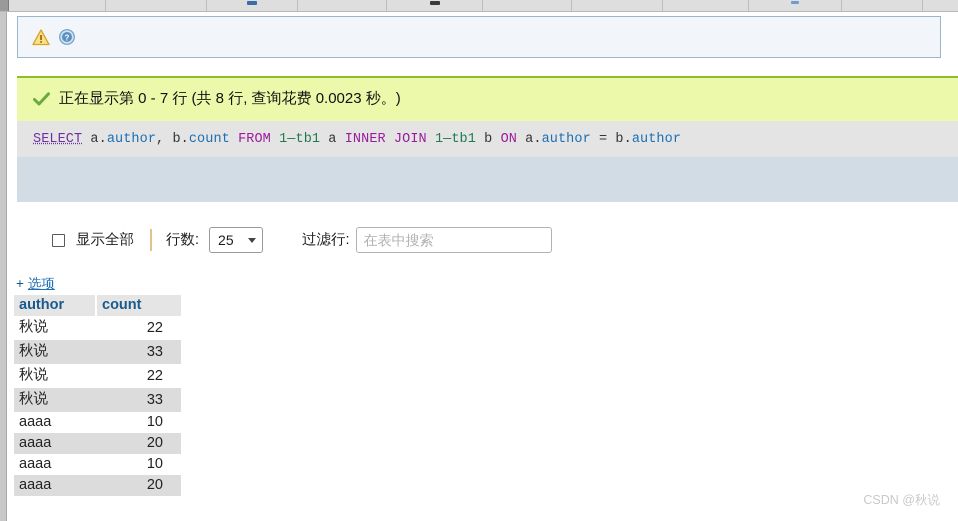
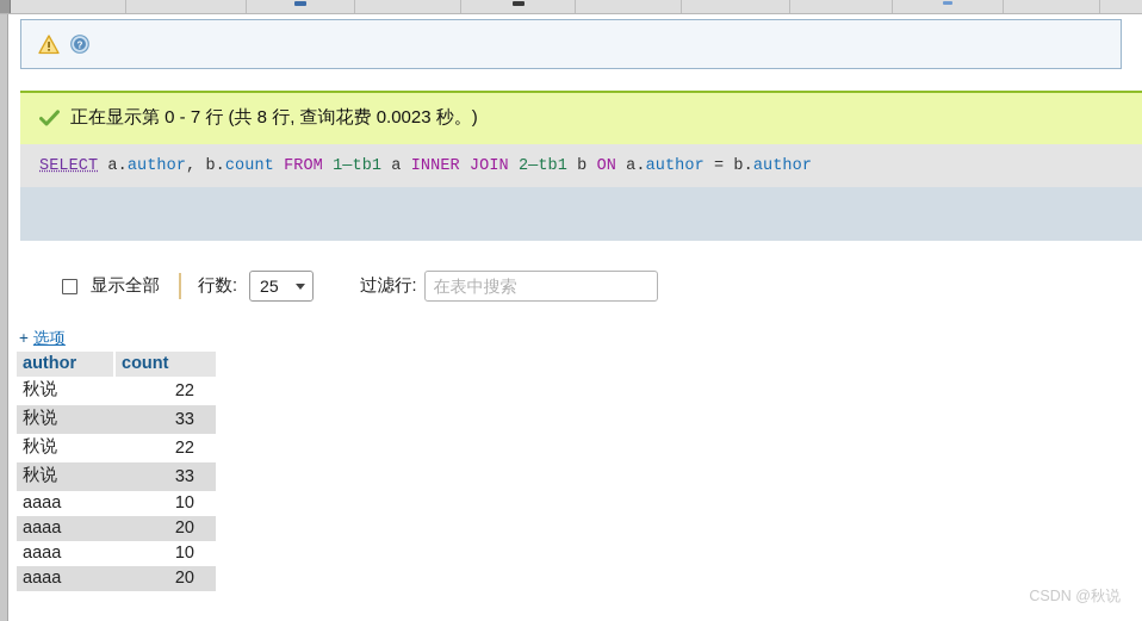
  ?
  正在显示第 0 - 7 行 (共 8 行, 查询花费 0.0023 秒。)
- SELECT a.author, b.count FROM 1—tb1 a INNER JOIN 1—tb1 b ON a.author = b.author
+ SELECT a.author, b.count FROM 1—tb1 a INNER JOIN 2—tb1 b ON a.author = b.author
  显示全部
  行数:
  25
  过滤行:
  在表中搜索
  + 选项
  author	count
  秋说	22
  秋说	33
  秋说	22
  秋说	33
  aaaa	10
  aaaa	20
  aaaa	10
  aaaa	20
  CSDN @秋说
